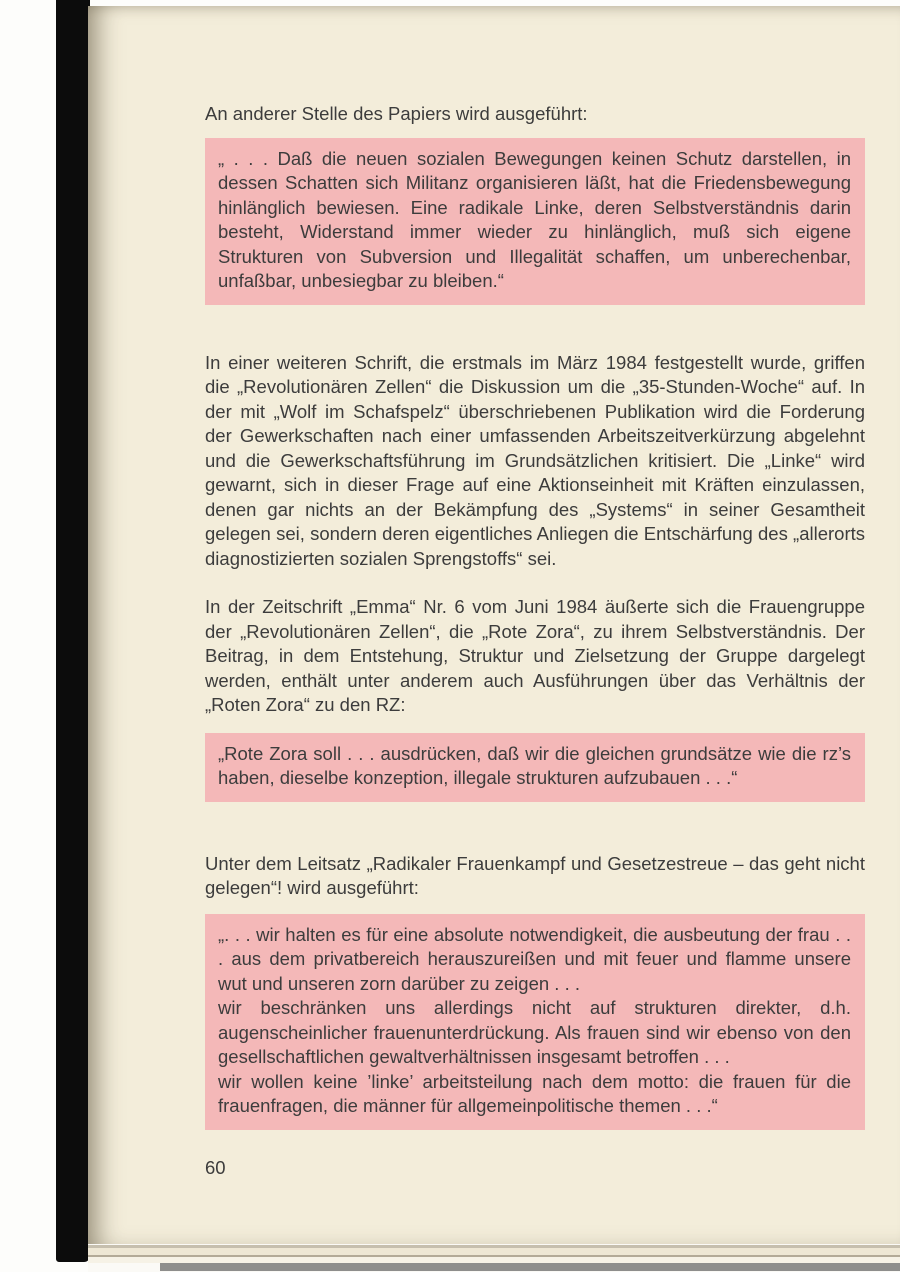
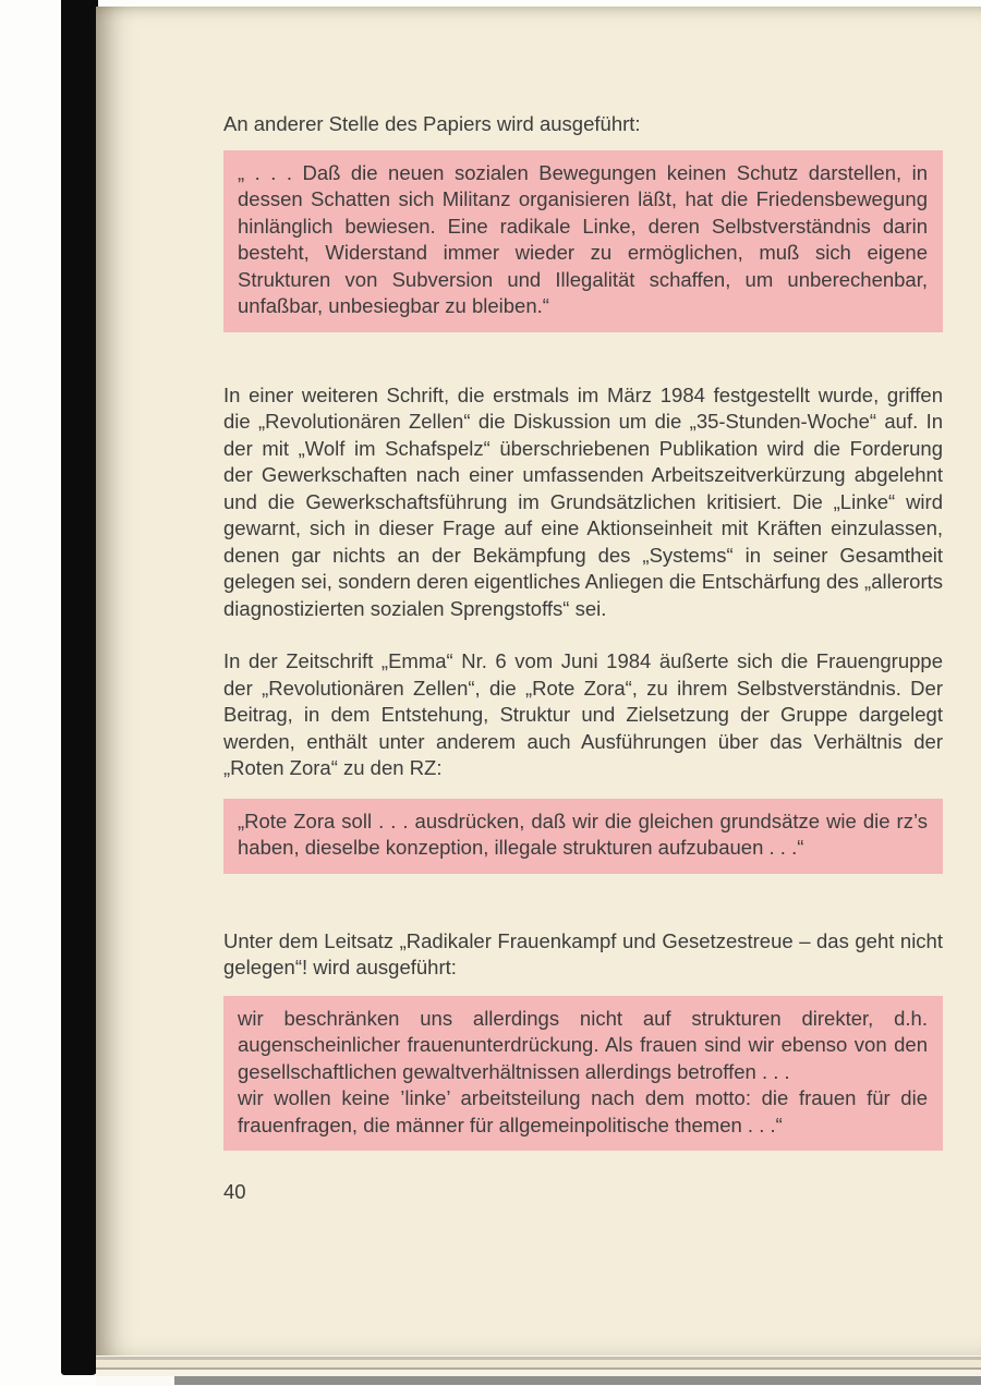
  An anderer Stelle des Papiers wird ausgeführt:
- „ . . . Daß die neuen sozialen Bewegungen keinen Schutz darstellen, in dessen Schatten sich Militanz organisieren läßt, hat die Friedensbewegung hinlänglich bewiesen. Eine radikale Linke, deren Selbstverständnis darin besteht, Widerstand immer wieder zu hinlänglich, muß sich eigene Strukturen von Subversion und Illegalität schaffen, um unberechenbar, unfaßbar, unbesiegbar zu bleiben.“
+ „ . . . Daß die neuen sozialen Bewegungen keinen Schutz darstellen, in dessen Schatten sich Militanz organisieren läßt, hat die Friedensbewegung hinlänglich bewiesen. Eine radikale Linke, deren Selbstverständnis darin besteht, Widerstand immer wieder zu ermöglichen, muß sich eigene Strukturen von Subversion und Illegalität schaffen, um unberechenbar, unfaßbar, unbesiegbar zu bleiben.“
  In einer weiteren Schrift, die erstmals im März 1984 festgestellt wurde, griffen die „Revolutionären Zellen“ die Diskussion um die „35-Stunden-Woche“ auf. In der mit „Wolf im Schafspelz“ überschriebenen Publikation wird die Forderung der Gewerkschaften nach einer umfassenden Arbeitszeitverkürzung abgelehnt und die Gewerkschaftsführung im Grundsätzlichen kritisiert. Die „Linke“ wird gewarnt, sich in dieser Frage auf eine Aktionseinheit mit Kräften einzulassen, denen gar nichts an der Bekämpfung des „Systems“ in seiner Gesamtheit gelegen sei, sondern deren eigentliches Anliegen die Entschärfung des „allerorts diagnostizierten sozialen Sprengstoffs“ sei.
  In der Zeitschrift „Emma“ Nr. 6 vom Juni 1984 äußerte sich die Frauengruppe der „Revolutionären Zellen“, die „Rote Zora“, zu ihrem Selbstverständnis. Der Beitrag, in dem Entstehung, Struktur und Zielsetzung der Gruppe dargelegt werden, enthält unter anderem auch Ausführungen über das Verhältnis der „Roten Zora“ zu den RZ:
  „Rote Zora soll . . . ausdrücken, daß wir die gleichen grundsätze wie die rz’s haben, dieselbe konzeption, illegale strukturen aufzubauen . . .“
  Unter dem Leitsatz „Radikaler Frauenkampf und Gesetzestreue – das geht nicht gelegen“! wird ausgeführt:
- „. . . wir halten es für eine absolute notwendigkeit, die ausbeutung der frau . . . aus dem privatbereich herauszureißen und mit feuer und flamme unsere wut und unseren zorn darüber zu zeigen . . .
- wir beschränken uns allerdings nicht auf strukturen direkter, d.h. augenscheinlicher frauenunterdrückung. Als frauen sind wir ebenso von den gesellschaftlichen gewaltverhältnissen insgesamt betroffen . . .
+ wir beschränken uns allerdings nicht auf strukturen direkter, d.h. augenscheinlicher frauenunterdrückung. Als frauen sind wir ebenso von den gesellschaftlichen gewaltverhältnissen allerdings betroffen . . .
  wir wollen keine ’linke’ arbeitsteilung nach dem motto: die frauen für die frauenfragen, die männer für allgemeinpolitische themen . . .“
- 60
+ 40
